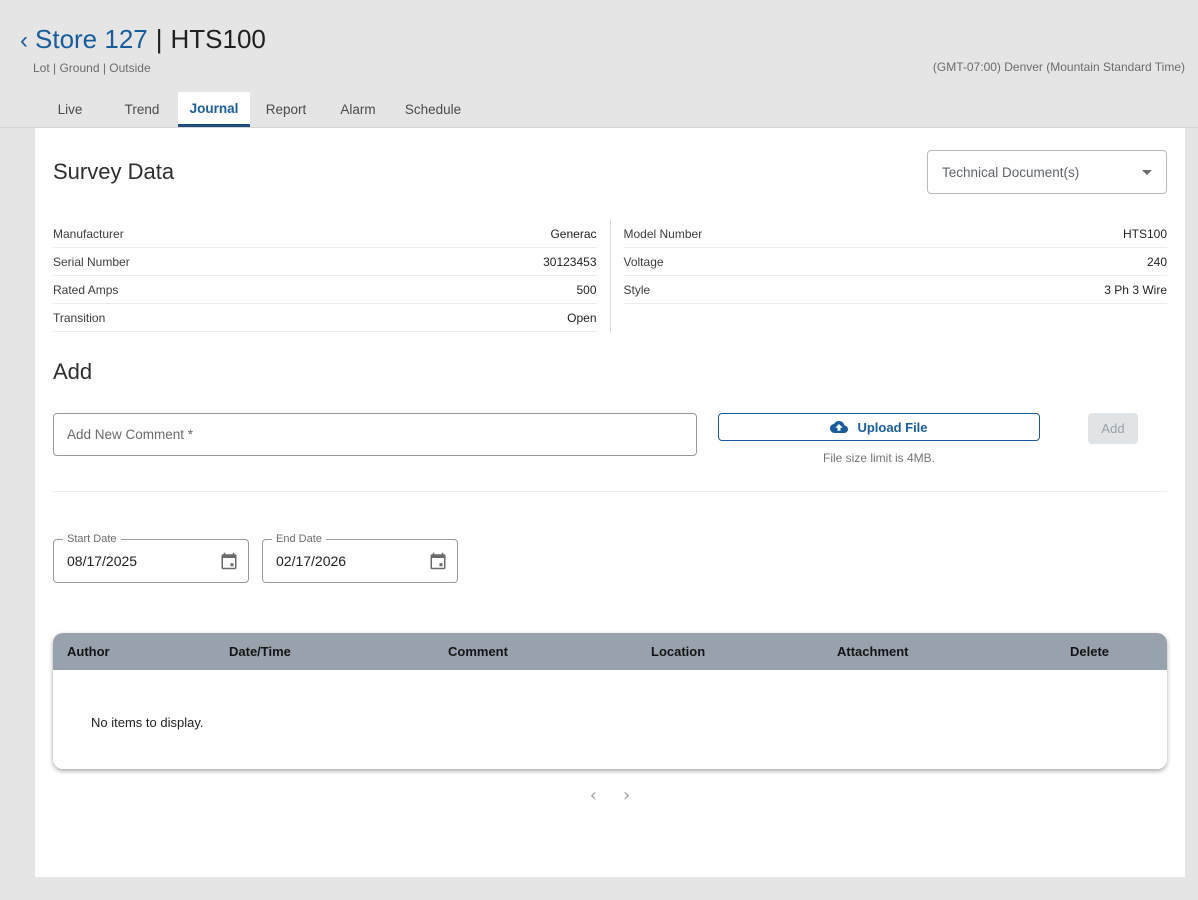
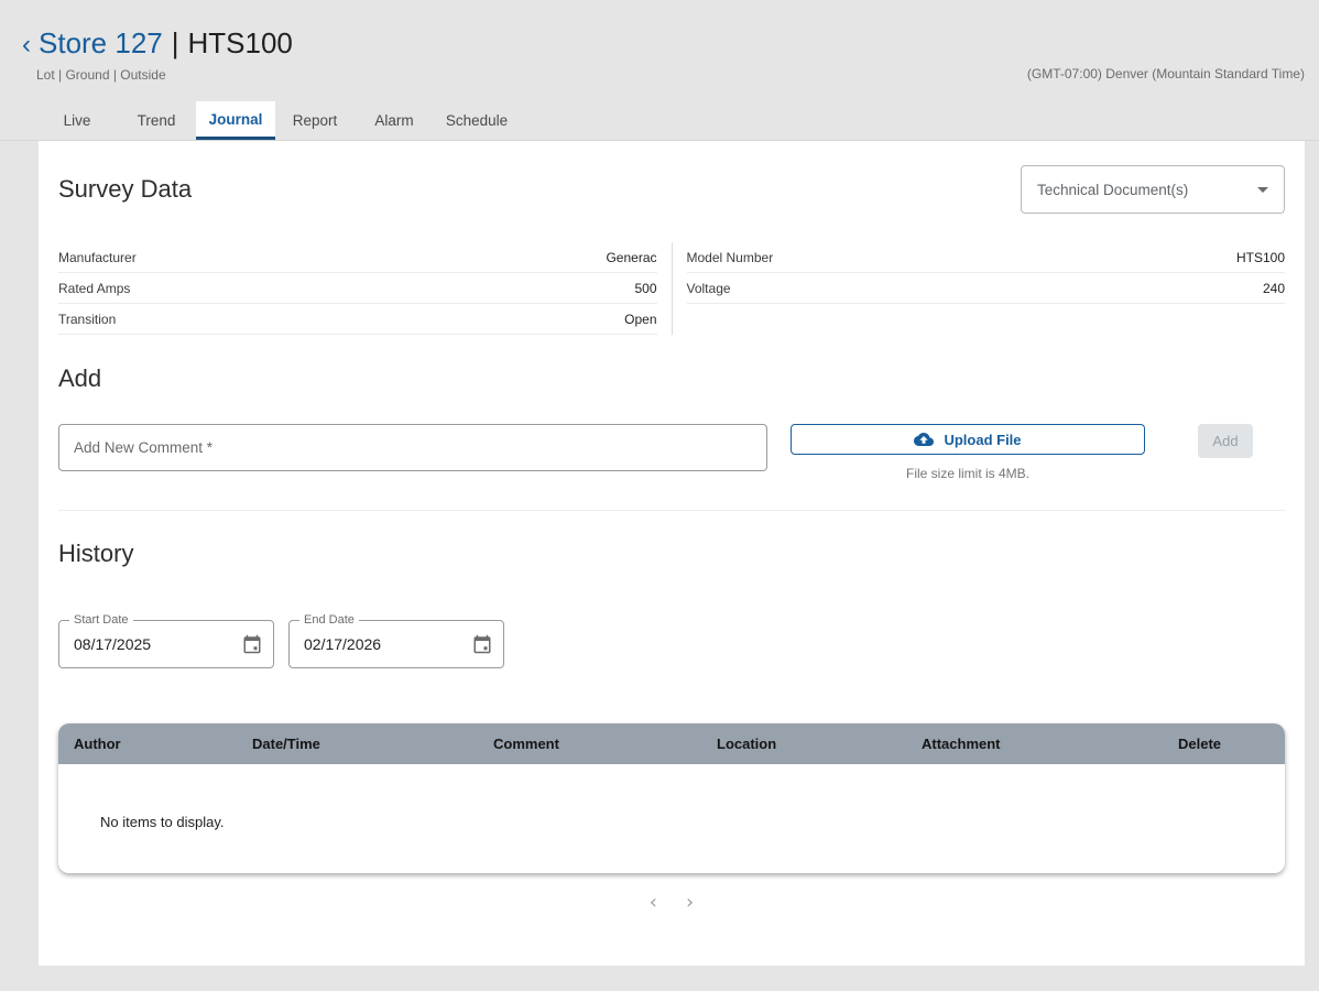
  ‹
  Store 127
  |
  HTS100
  Lot | Ground | Outside
  (GMT-07:00) Denver (Mountain Standard Time)
  Live
  Trend
  Journal
  Report
  Alarm
  Schedule
  Survey Data
  Technical Document(s)
  Manufacturer
  Generac
- Serial Number
- 30123453
  Rated Amps
  500
  Transition
  Open
  Model Number
  HTS100
  Voltage
  240
- Style
- 3 Ph 3 Wire
  Add
  Add New Comment *
  Upload File
  File size limit is 4MB.
  Add
+ History
  Start Date
  08/17/2025
  End Date
  02/17/2026
  Author
  Date/Time
  Comment
  Location
  Attachment
  Delete
  No items to display.
  ‹
  ›
